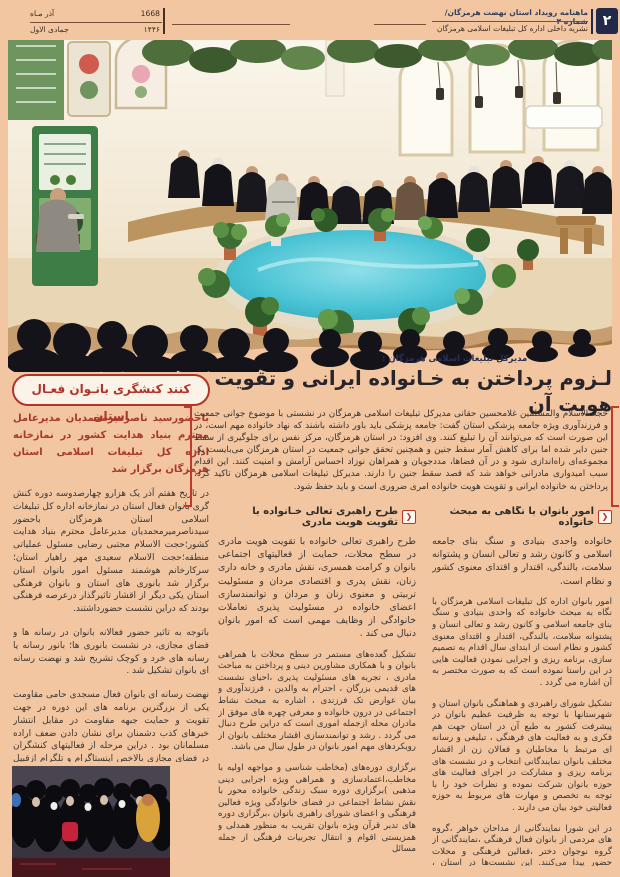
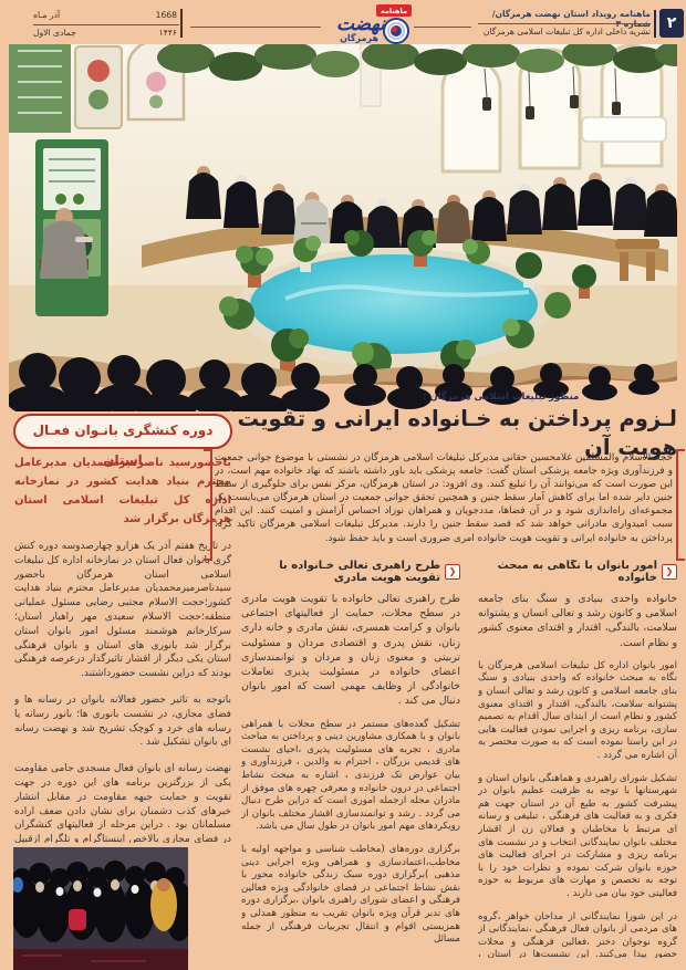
  ۲
  ماهنامه رویداد استان نهضت هرمزگان/
  نشریه داخلی اداره کل تبلیغات اسلامی هرمزگان
+ ماهنامه
+ نهضت
+ هرمزگان
  1668
  آذر مـاه
  ۱۴۴۶
  جمادی الاول
- مدیرکل تبلیغات اسلامی هرمزگان :
+ منظور تبلیغات اسلامی هرمزگان :
  لـزوم پرداختن به خـانواده ایرانی و تقویت هویت آن
- کنند کنشگری بانـوان فعـال استان
+ دوره کنشگری بانـوان فعـال استان
  باحضورسید ناصرمیرمحمدیان مدیرعامل محترم بنیاد هدایت کشور در نمازخانه اداره کل تبلیغات اسلامی استان هرمزگان برگزار شد
  در تاریخ هفتم آذر یک هزارو چهارصدوسه دوره کنش گری بانوان فعال استان در نمازخانه اداره کل تبلیغات اسلامی استان هرمزگان باحضور سیدناصرمیرمحمدیان مدیرعامل محترم بنیاد هدایت کشور؛حجت الاسلام مجتبی رضایی مسئول عملیاتی منطقه؛حجت الاسلام سعیدی مهر راهیار استان؛سرکارخانم هوشمند مسئول امور بانوان استان برگزار شد بانوری های استان و بانوان فرهنگی استان یکی دیگر از اقشار تاثیرگذار درعرصه فرهنگی بودند که دراین نشست حضورداشتند.
  باتوجه به تاثیر حضور فعالانه بانوان در رسانه ها و فضای مجازی، در نشست بانوری ها؛ بانور رسانه یا رسانه های خرد و کوچک تشریح شد و نهضت رسانه ای بانوان تشکیل شد .
  حجت‌الاسلام والمسلمین غلامحسین حقانی مدیرکل تبلیغات اسلامی هرمزگان در نشستی با موضوع جوانی جمعیت و فرزندآوری ویژه جامعه پزشکی استان گفت: جامعه پزشکی باید باور داشته باشند که نهاد خانواده مهم است، در این صورت است که می‌توانند آن را تبلیغ کنند. وی افزود: در استان هرمزگان، مرکز نفس برای جلوگیری از سقط جنین دایر شده اما برای کاهش آمار سقط جنین و همچنین تحقق جوانی جمعیت در استان هرمزگان می‌بایست یک مجموعه‌ای راه‌اندازی شود و در آن فضاها، مددجویان و همراهان نوزاد احساس آرامش و امنیت کنند. این اقدام سبب امیدواری مادرانی خواهد شد که قصد سقط جنین را دارند. مدیرکل تبلیغات اسلامی هرمزگان تاکید کرد: پرداختن به خانواده ایرانی و تقویت هویت خانواده امری ضروری است و باید حفظ شود.
  ❮
  امور بانوان با نگاهی به مبحث خانواده
  خانواده واحدی بنیادی و سنگ بنای جامعه اسلامی و کانون رشد و تعالی انسان و پشتوانه سلامت، بالندگی، اقتدار و اقتدای معنوی کشور و نظام است.
  امور بانوان اداره کل تبلیغات اسلامی هرمزگان با نگاه به مبحث خانواده که واحدی بنیادی و سنگ بنای جامعه اسلامی و کانون رشد و تعالی انسان و پشتوانه سلامت، بالندگی، اقتدار و اقتدای معنوی کشور و نظام است از ابتدای سال اقدام به تصمیم سازی، برنامه ریزی و اجرایی نمودن فعالیت هایی در این راستا نموده است که به صورت مختصر به آن اشاره می گردد .
  تشکیل شورای راهبردی و هماهنگی بانوان استان و شهرستانها با توجه به ظرفیت عظیم بانوان در پیشرفت کشور به طبع آن در استان جهت هم فکری و به فعالیت های فرهنگی ، تبلیغی و رسانه ای مرتبط با مخاطبان و فعالان زن از اقشار مختلف بانوان نمایندگانی انتخاب و در نشست های برنامه ریزی و مشارکت در اجرای فعالیت های حوزه بانوان شرکت نموده و نظرات خود را با توجه به تخصص و مهارت های مربوط به حوزه فعالیتی خود بیان می دارند .
  ❮
  طرح راهبری تعالی خـانواده با تقویت هویت مادری
  طرح راهبری تعالی خانواده با تقویت هویت مادری در سطح محلات، حمایت از فعالیتهای اجتماعی بانوان و کرامت همسری، نقش مادری و خانه داری زنان، نقش پدری و اقتصادی مردان و مسئولیت تربیتی و معنوی زنان و مردان و توانمندسازی اعضای خانواده در مسئولیت پذیری تعاملات خانوادگی از وظایف مهمی است که امور بانوان دنبال می کند .
  تشکیل گعده‌های مستمر در سطح محلات با همراهی بانوان و با همکاری مشاورین دینی و پرداختن به مباحث مادری ، تجربه های مسئولیت پذیری ،احیای نشست های قدیمی بزرگان ، احترام به والدین ، فرزندآوری و بیان عوارض تک فرزندی ، اشاره به مبحث نشاط اجتماعی در درون خانواده و معرفی چهره های موفق از مادران محله ازجمله اموری است که دراین طرح دنبال می گردد . رشد و توانمندسازی اقشار مختلف بانوان از رویکردهای مهم امور بانوان در طول سال می باشد.
  برگزاری دوره‌های (مخاطب شناسی و مواجهه اولیه با مخاطب،اعتمادسازی و همراهی ویژه اجرایی دینی مذهبی )برگزاری دوره سبک زندگی خانواده محور با نقش نشاط اجتماعی در فضای خانوادگی ویژه فعالین فرهنگی و اعضای شورای راهبری بانوان ،برگزاری دوره های تدبر قرآن ویژه بانوان تقریب به منظور همدلی و همزیستی اقوام و انتقال تجربیات فرهنگی از جمله مسائل
